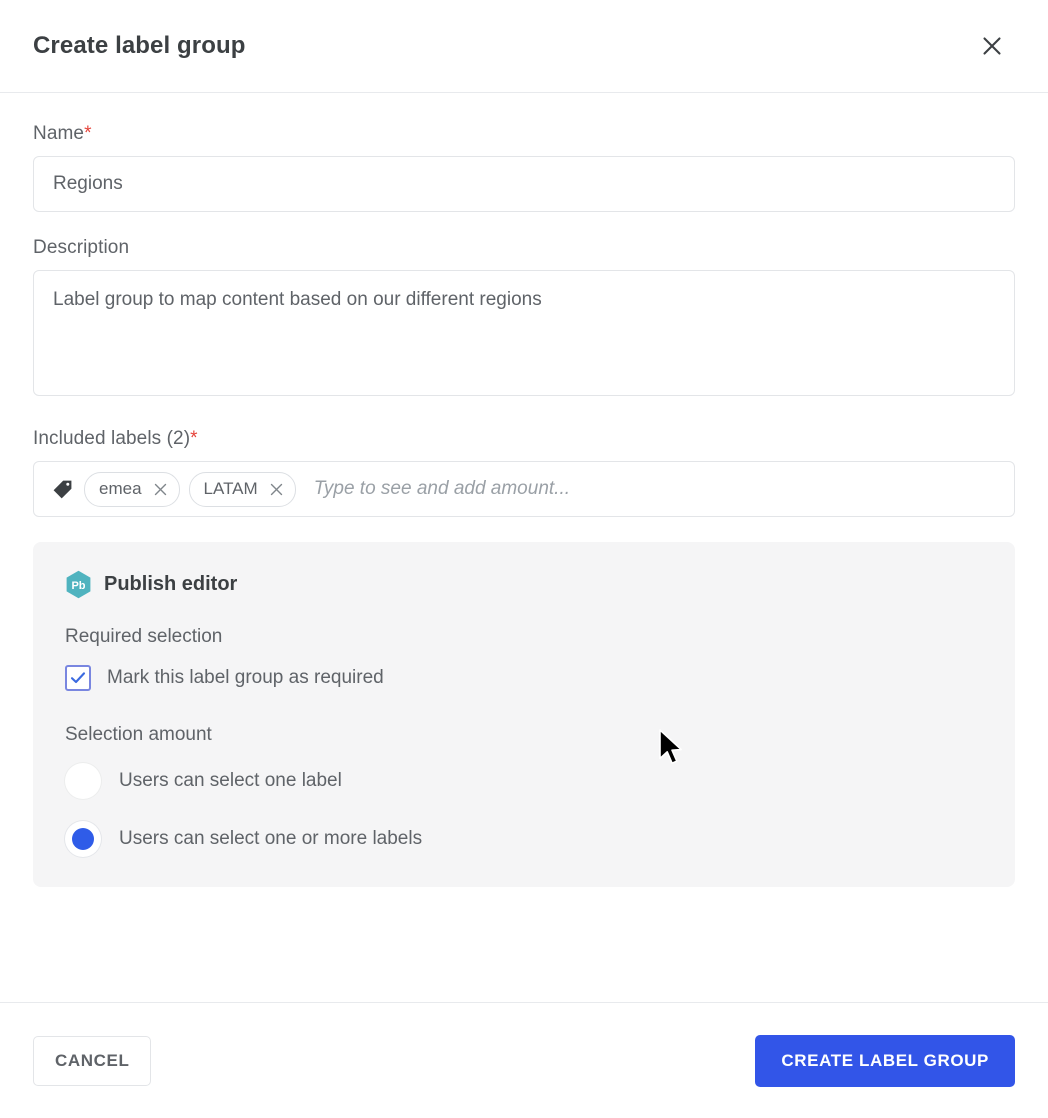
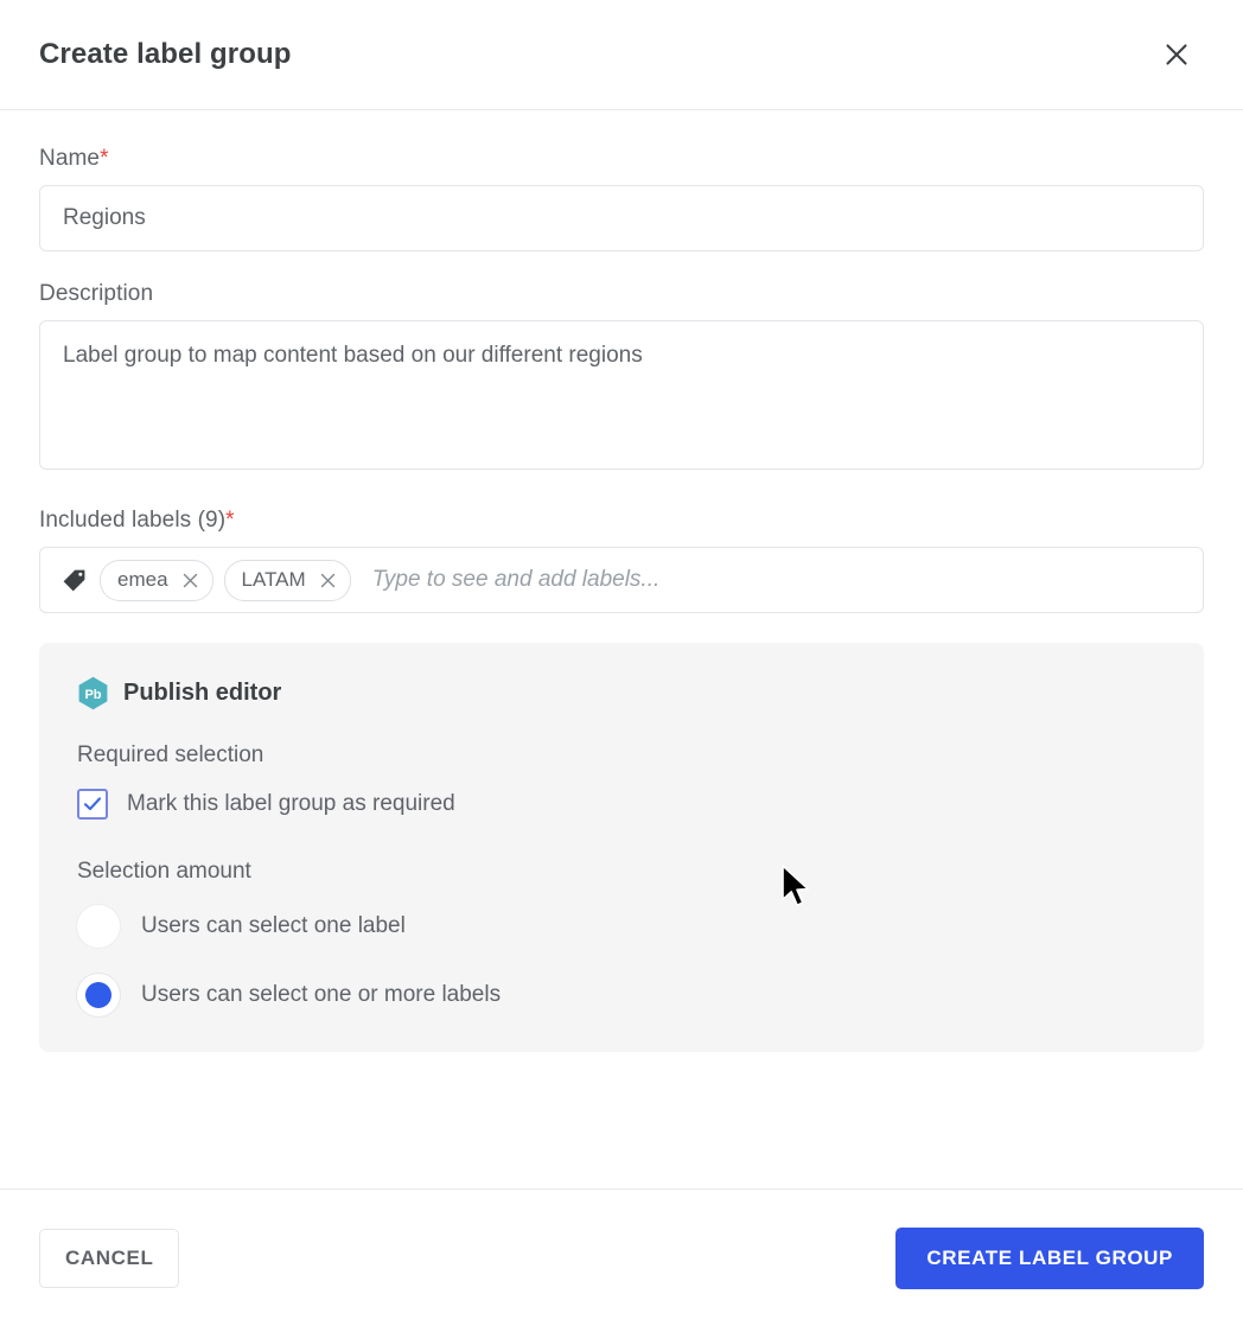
  Create label group
  Name*
  Regions
  Description
  Label group to map content based on our different regions
- Included labels (2)*
+ Included labels (9)*
  emea
  LATAM
- Type to see and add amount...
+ Type to see and add labels...
  Pb
  Publish editor
  Required selection
  Mark this label group as required
  Selection amount
  Users can select one label
  Users can select one or more labels
  CANCEL
  CREATE LABEL GROUP
